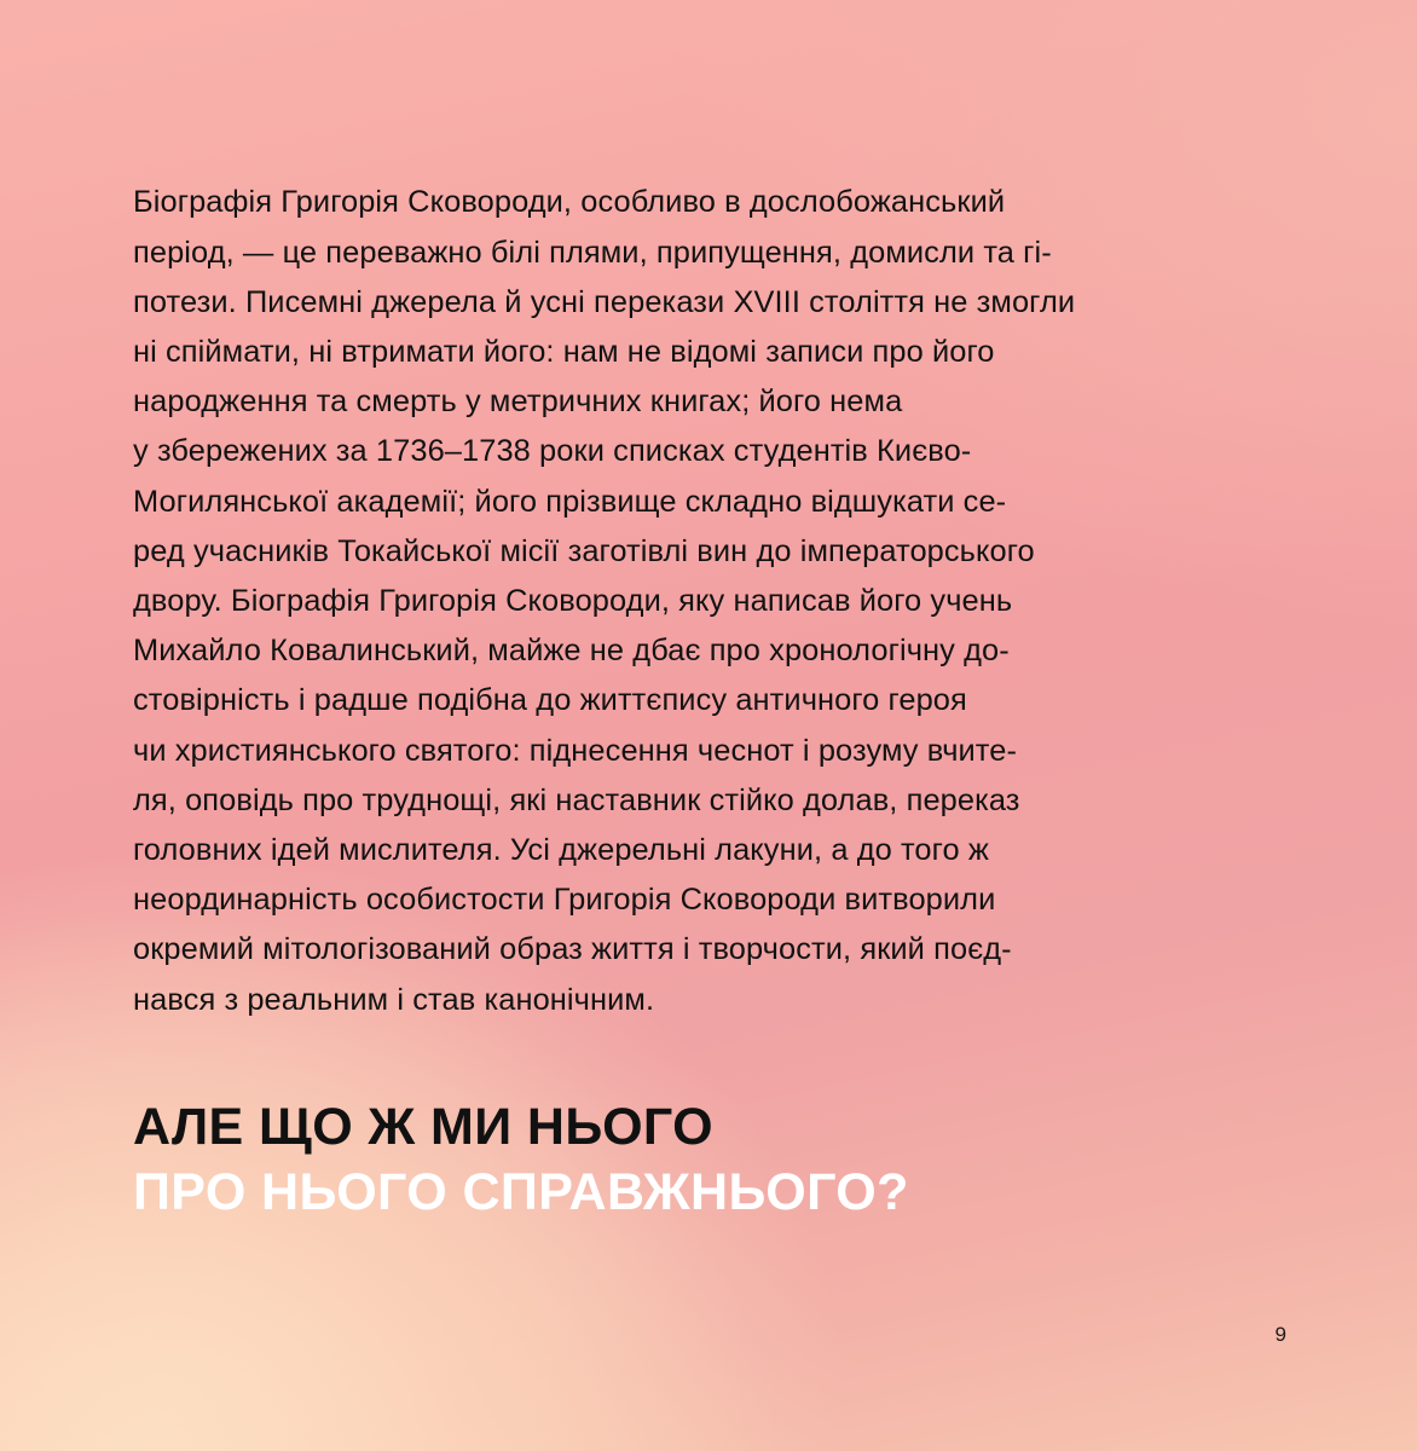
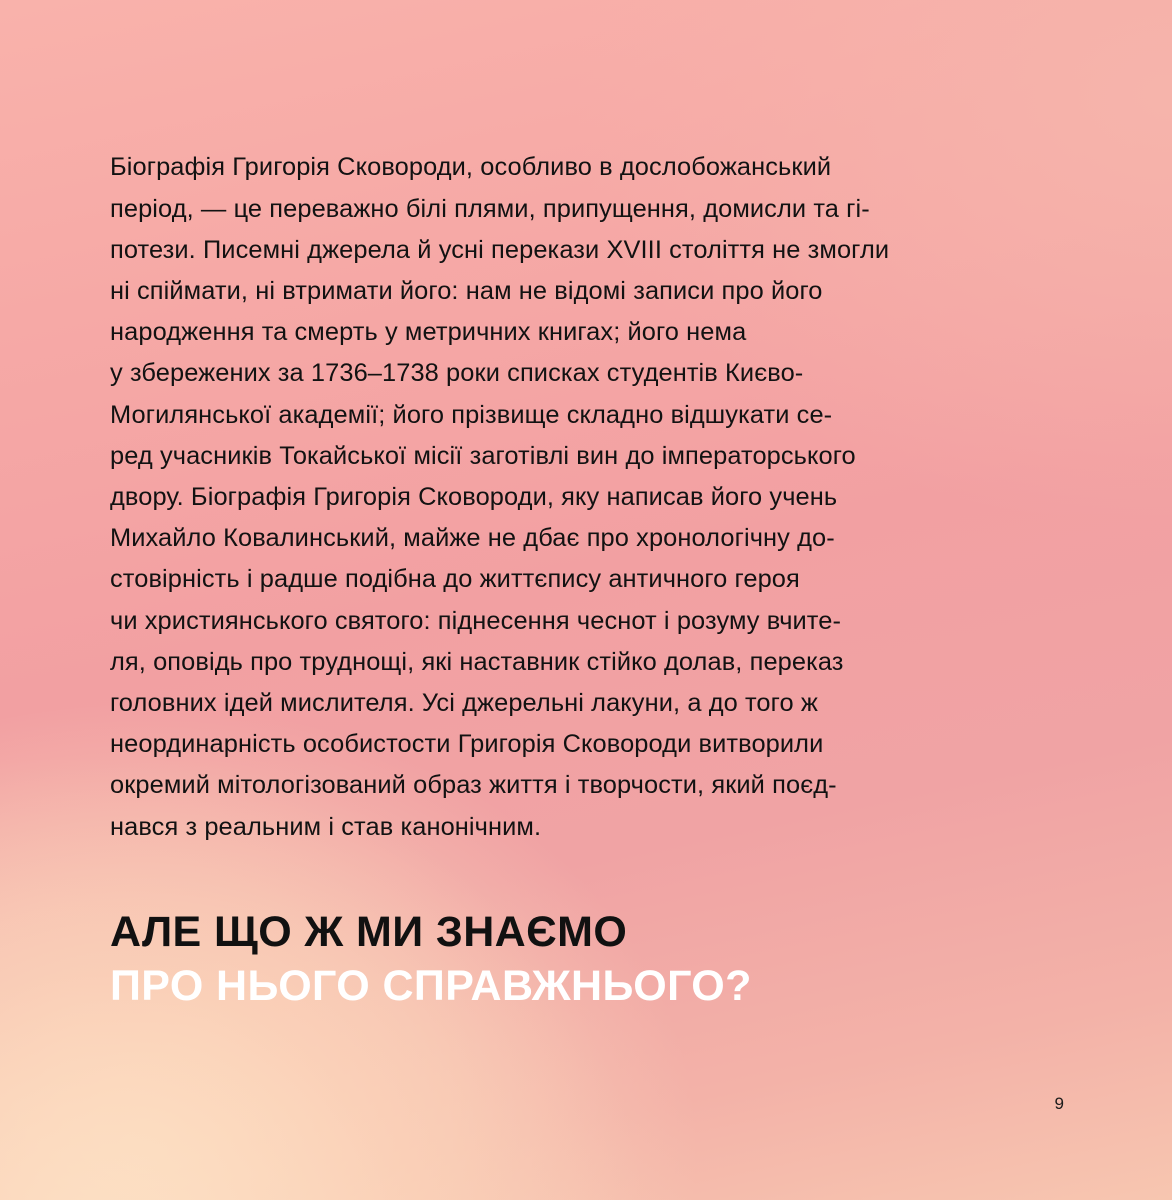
  Біографія Григорія Сковороди, особливо в дослобожанський
  період, — це переважно білі плями, припущення, домисли та гі-
  потези. Писемні джерела й усні перекази XVIII століття не змогли
  ні спіймати, ні втримати його: нам не відомі записи про його
  народження та смерть у метричних книгах; його нема
  у збережених за 1736–1738 роки списках студентів Києво-
  Могилянської академії; його прізвище складно відшукати се-
  ред учасників Токайської місії заготівлі вин до імператорського
  двору. Біографія Григорія Сковороди, яку написав його учень
  Михайло Ковалинський, майже не дбає про хронологічну до-
  стовірність і радше подібна до життєпису античного героя
  чи християнського святого: піднесення чеснот і розуму вчите-
  ля, оповідь про труднощі, які наставник стійко долав, переказ
  головних ідей мислителя. Усі джерельні лакуни, а до того ж
  неординарність особистости Григорія Сковороди витворили
  окремий мітологізований образ життя і творчости, який поєд-
  нався з реальним і став канонічним.
- АЛЕ ЩО Ж МИ НЬОГО
+ АЛЕ ЩО Ж МИ ЗНАЄМО
  ПРО НЬОГО СПРАВЖНЬОГО?
  9
